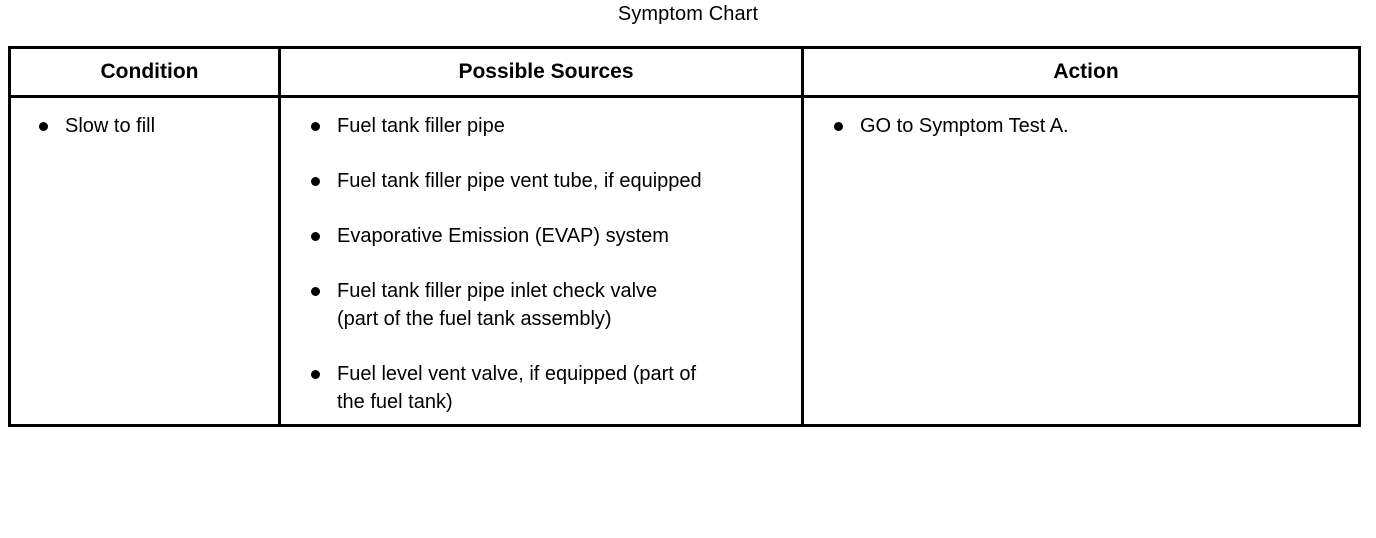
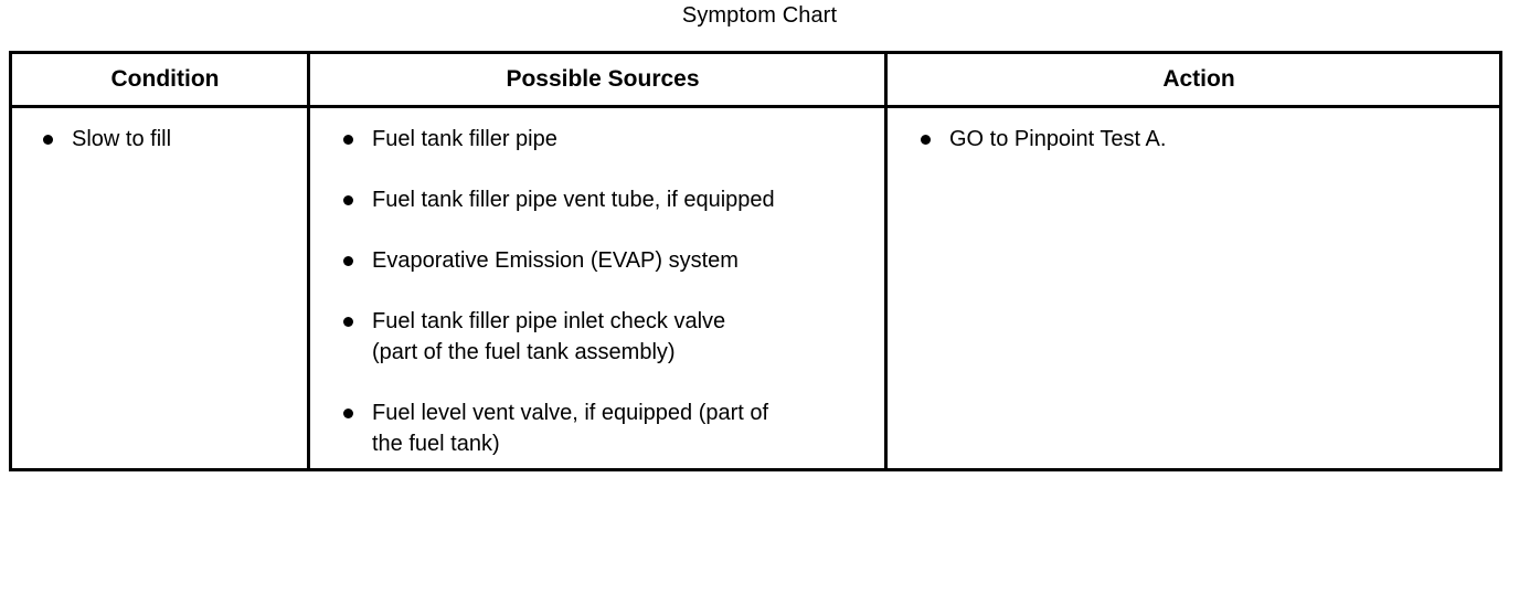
  Symptom Chart
  Condition	Possible Sources	Action
- Slow to fill	Fuel tank filler pipe Fuel tank filler pipe vent tube, if equipped Evaporative Emission (EVAP) system Fuel tank filler pipe inlet check valve (part of the fuel tank assembly) Fuel level vent valve, if equipped (part of the fuel tank)	GO to Symptom Test A.
+ Slow to fill	Fuel tank filler pipe Fuel tank filler pipe vent tube, if equipped Evaporative Emission (EVAP) system Fuel tank filler pipe inlet check valve (part of the fuel tank assembly) Fuel level vent valve, if equipped (part of the fuel tank)	GO to Pinpoint Test A.
